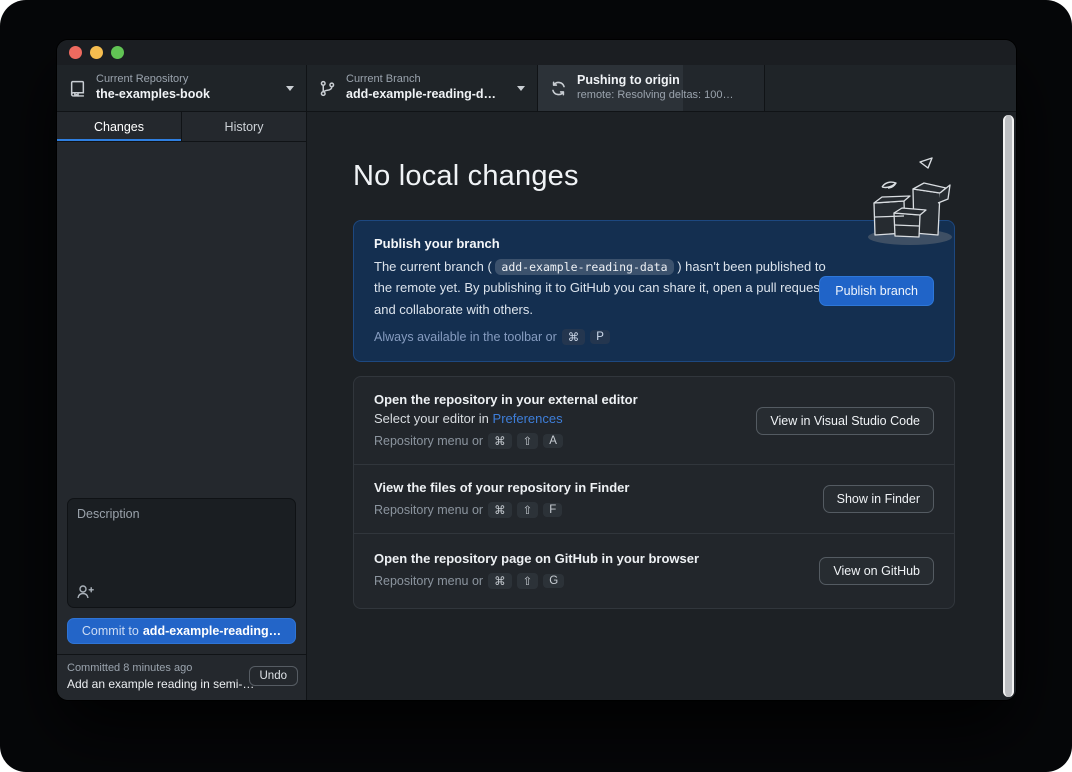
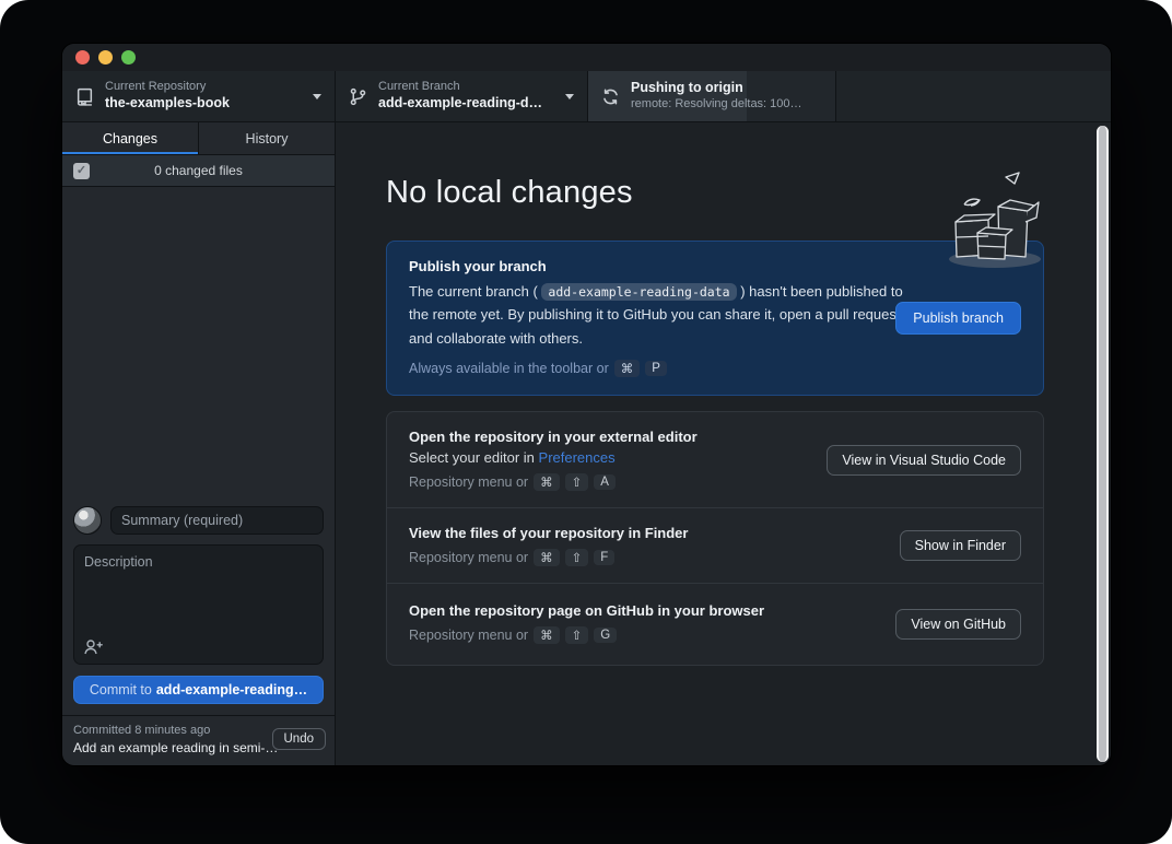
  Current Repository
  the-examples-book
  Current Branch
  add-example-reading-d…
  Pushing to origin
  remote: Resolving deltas: 100…
  Changes
  History
+ ✓
+ 0 changed files
+ Summary (required)
  Description
  Commit to
  add-example-reading…
  Committed 8 minutes ago
  Add an example reading in semi-…
  Undo
  No local changes
  Publish your branch
  The current branch ( add-example-reading-data ) hasn't been published to the remote yet. By publishing it to GitHub you can share it, open a pull reques and collaborate with others.
  Always available in the toolbar or
  ⌘
  P
  Publish branch
  Open the repository in your external editor
  Select your editor in Preferences
  Repository menu or
  ⌘
  ⇧
  A
  View in Visual Studio Code
  View the files of your repository in Finder
  Repository menu or
  ⌘
  ⇧
  F
  Show in Finder
  Open the repository page on GitHub in your browser
  Repository menu or
  ⌘
  ⇧
  G
  View on GitHub
